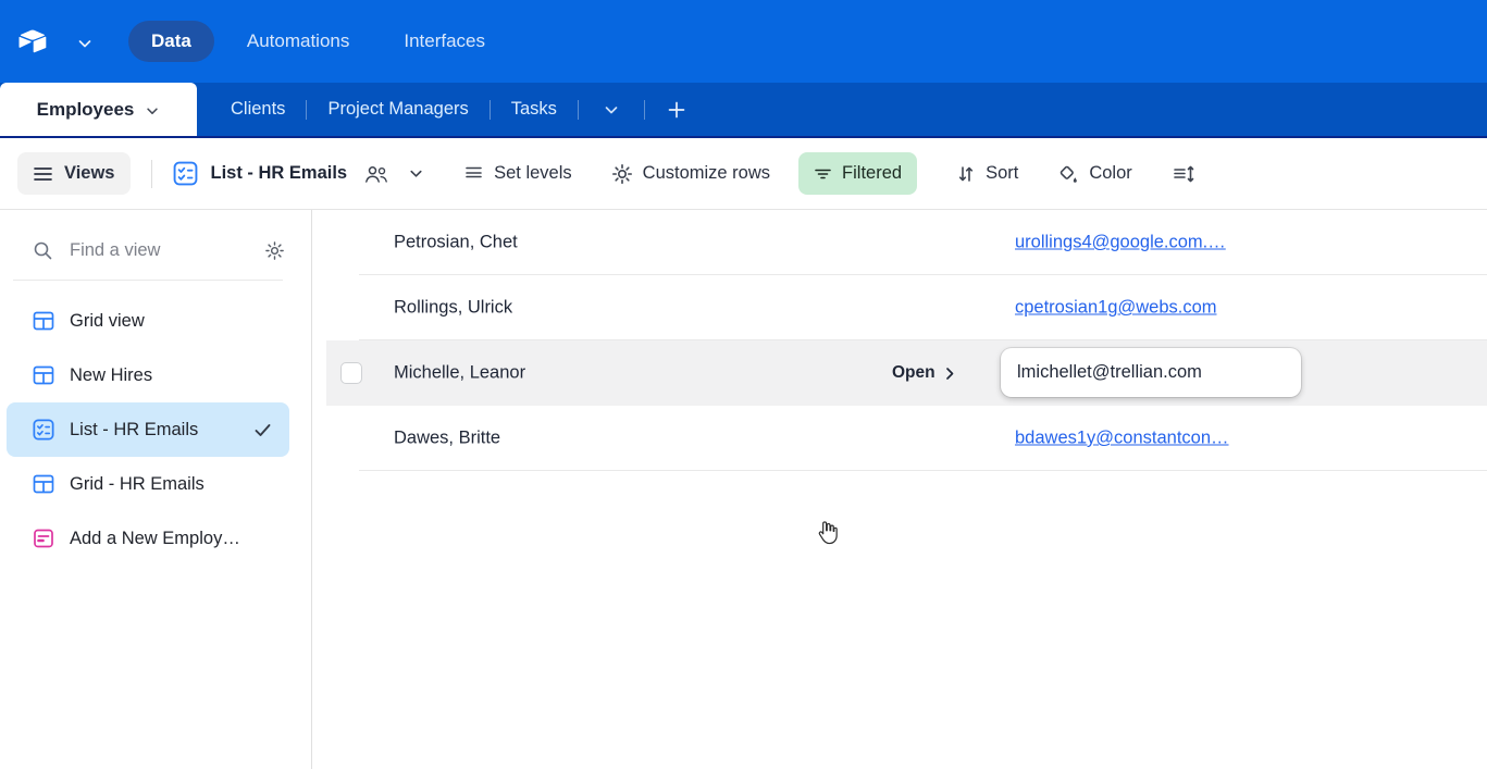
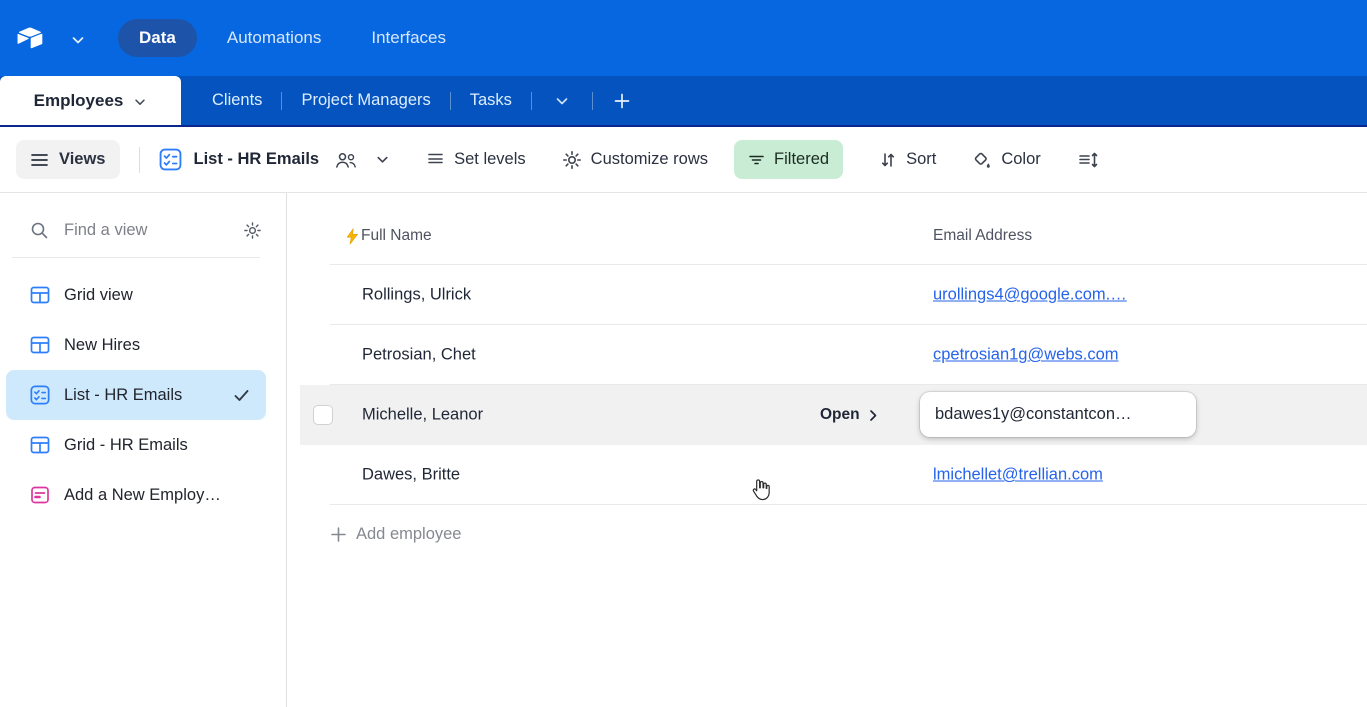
  Data
  Automations
  Interfaces
  Employees
  Clients
  Project Managers
  Tasks
  Views
  List - HR Emails
  Set levels
  Customize rows
  Filtered
  Sort
  Color
  Find a view
  Grid view
  New Hires
  List - HR Emails
  Grid - HR Emails
  Add a New Employ…
+ Full Name
+ Email Address
- Petrosian, Chet
+ Rollings, Ulrick
  urollings4@google.com.…
- Rollings, Ulrick
+ Petrosian, Chet
  cpetrosian1g@webs.com
  Michelle, Leanor
  Open
- lmichellet@trellian.com
+ bdawes1y@constantcon…
  Dawes, Britte
- bdawes1y@constantcon…
+ lmichellet@trellian.com
+ Add employee
